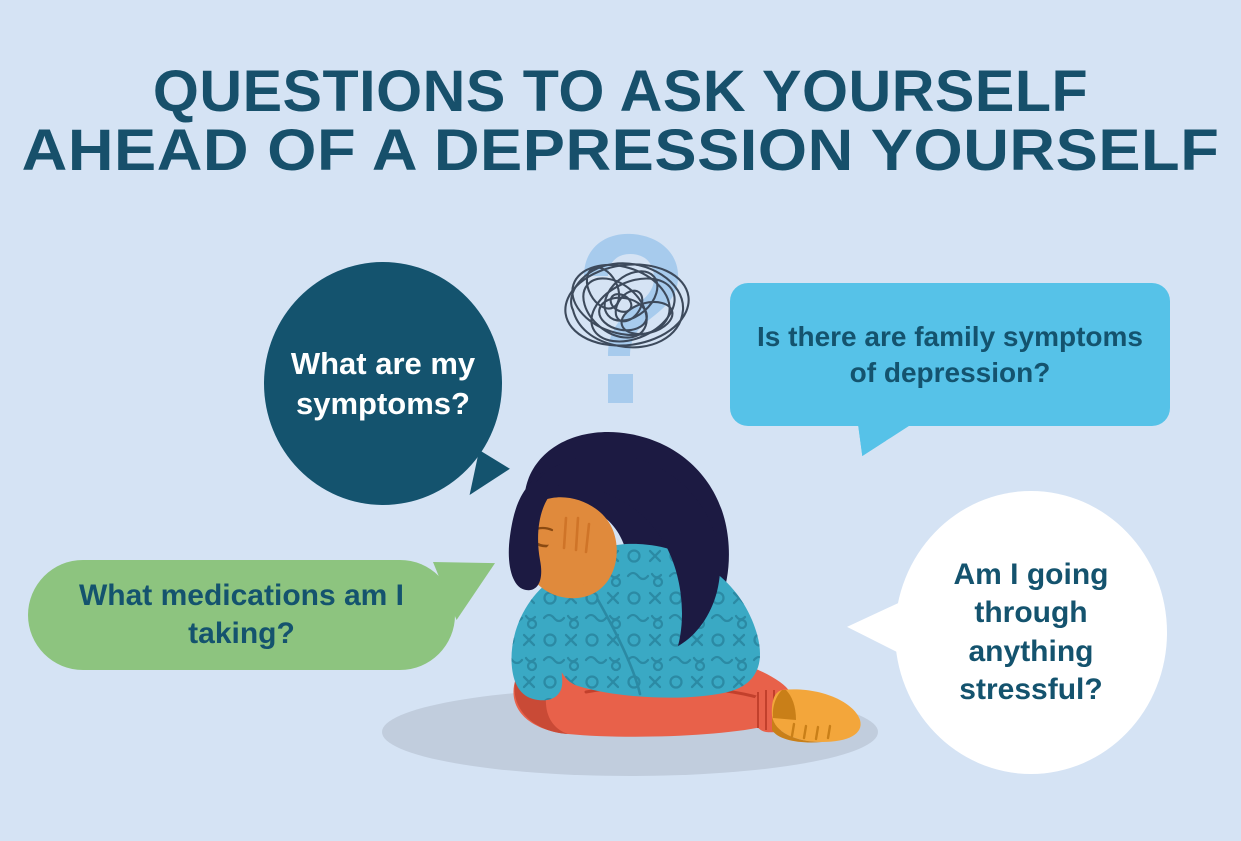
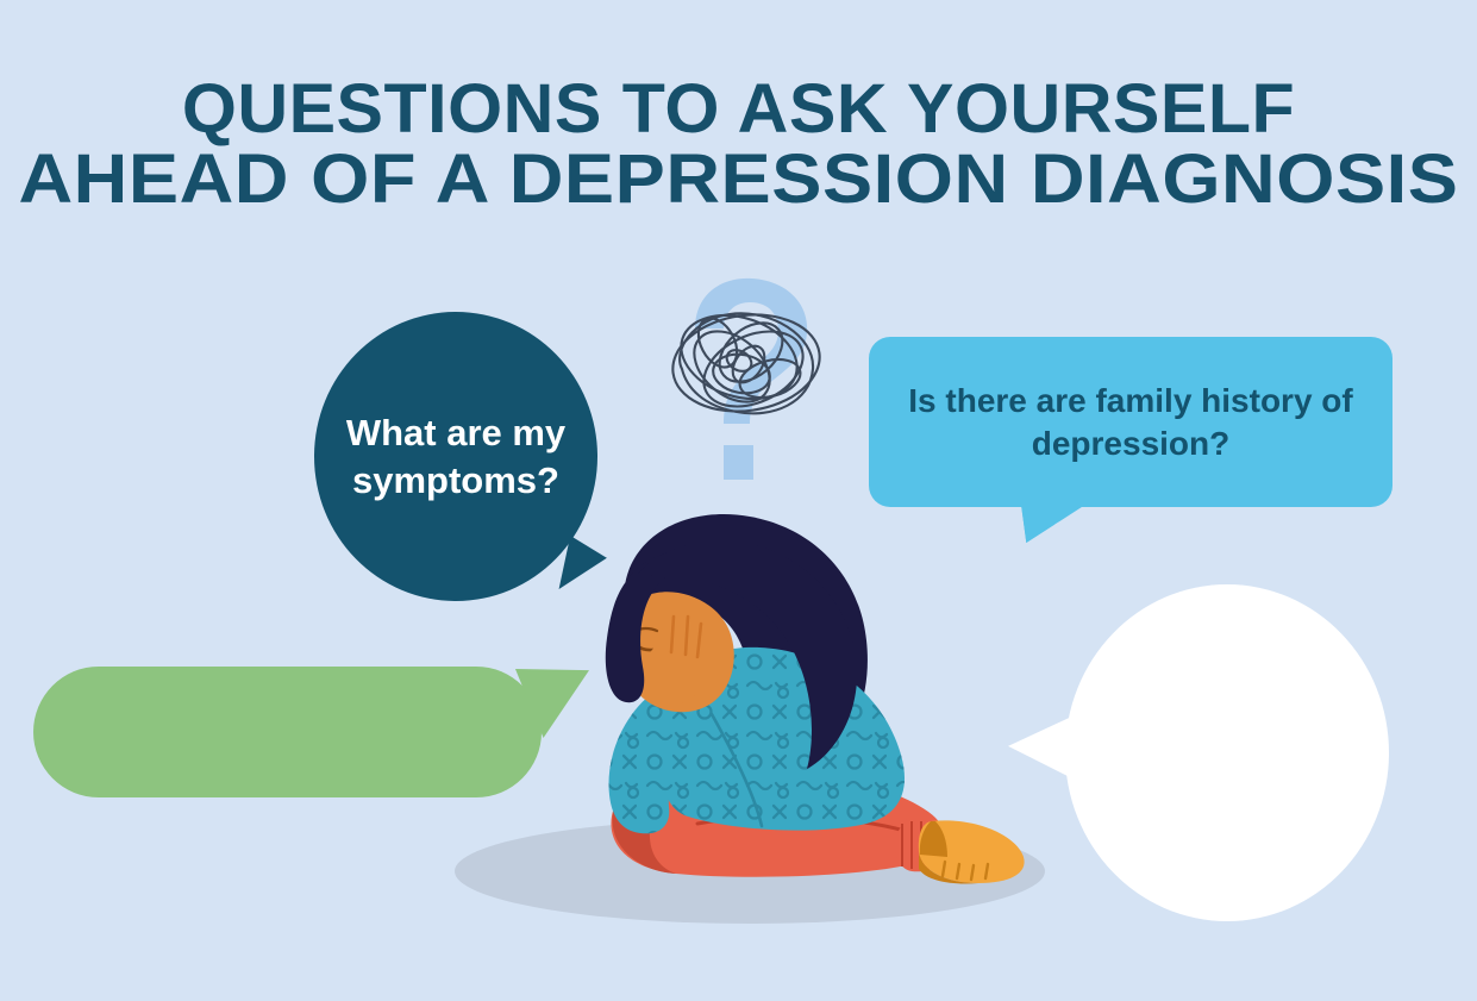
  QUESTIONS TO ASK YOURSELF
- AHEAD OF A DEPRESSION YOURSELF
+ AHEAD OF A DEPRESSION DIAGNOSIS
  What are my symptoms?
- Is there are family symptoms of depression?
+ Is there are family history of depression?
- What medications am I taking?
- Am I going through anything stressful?
